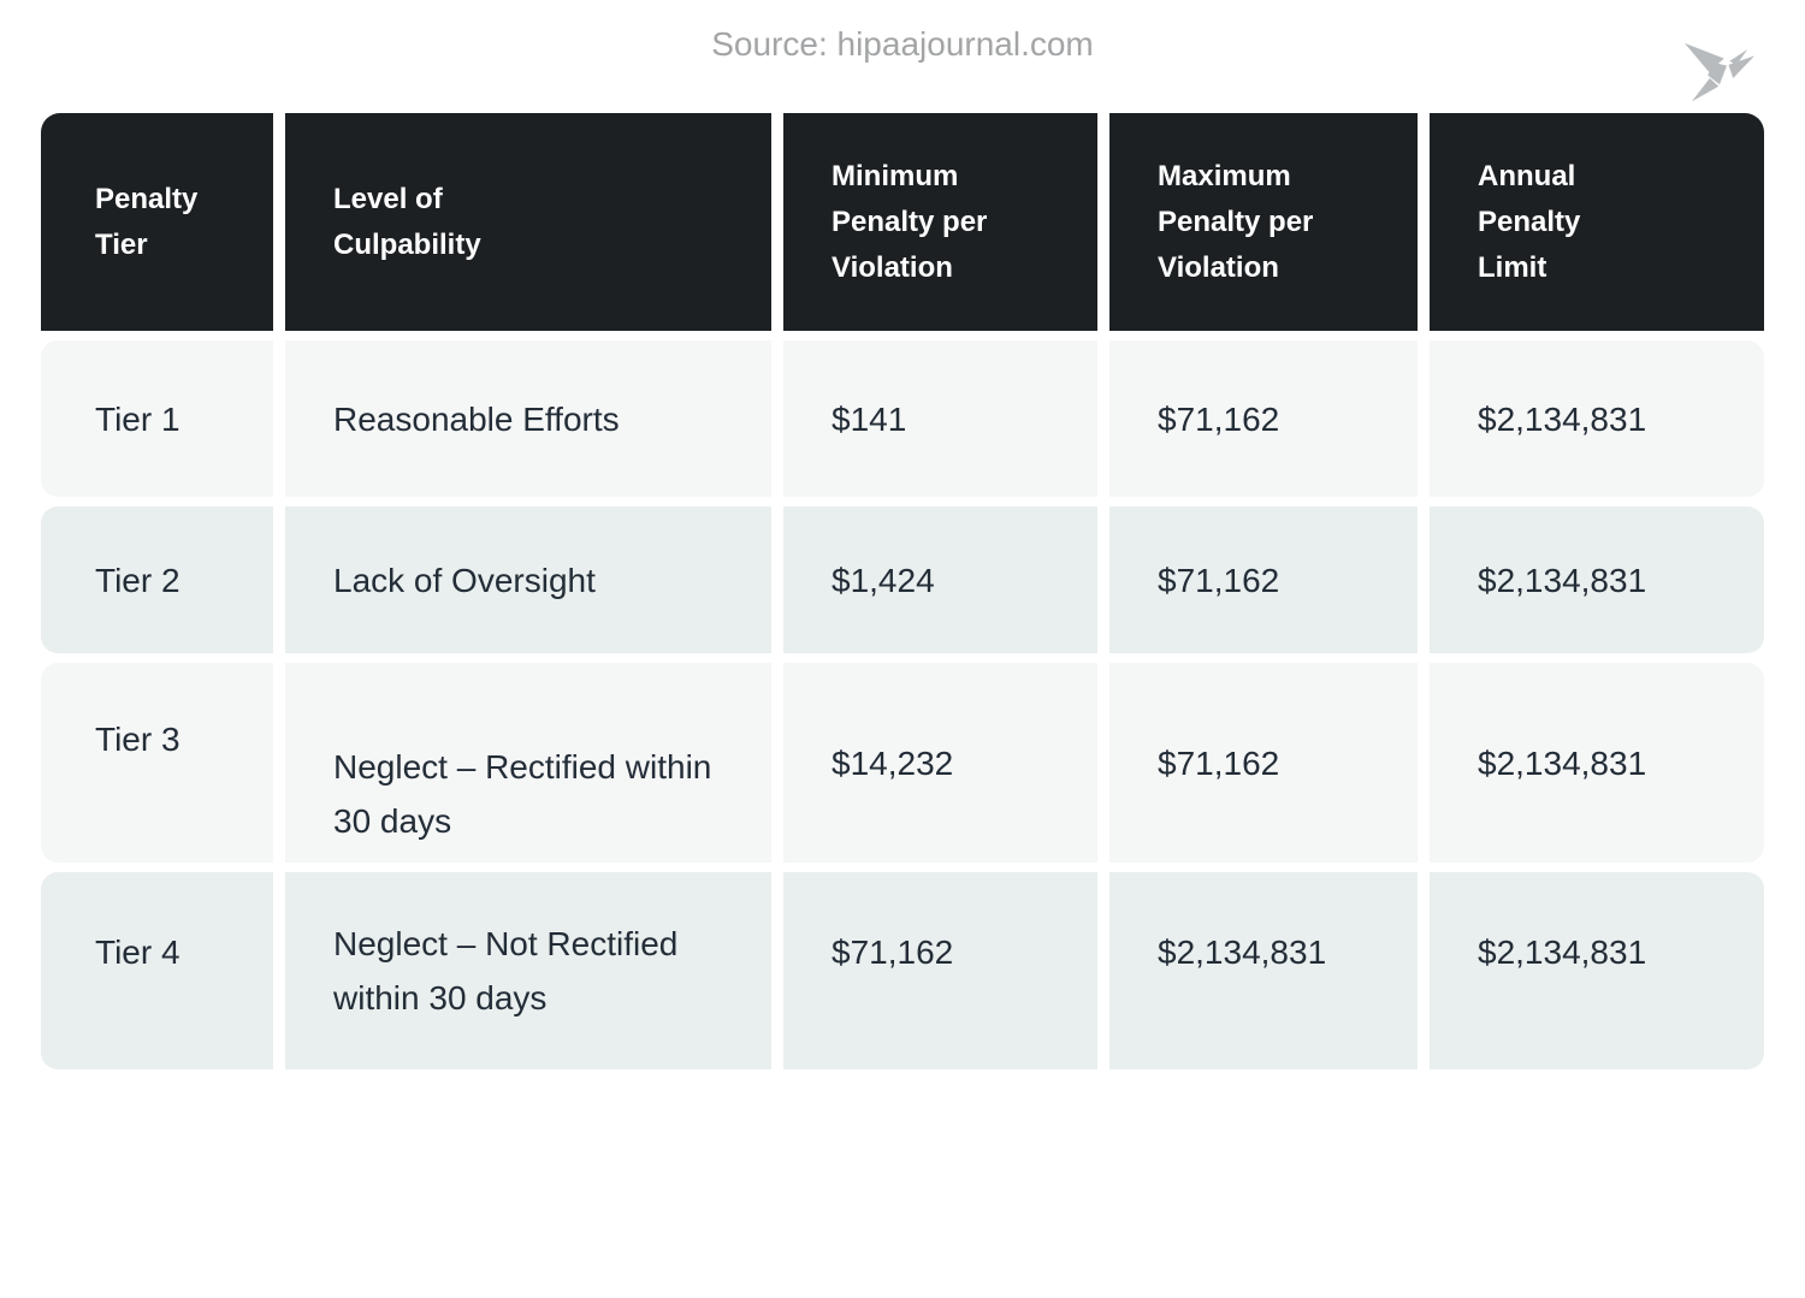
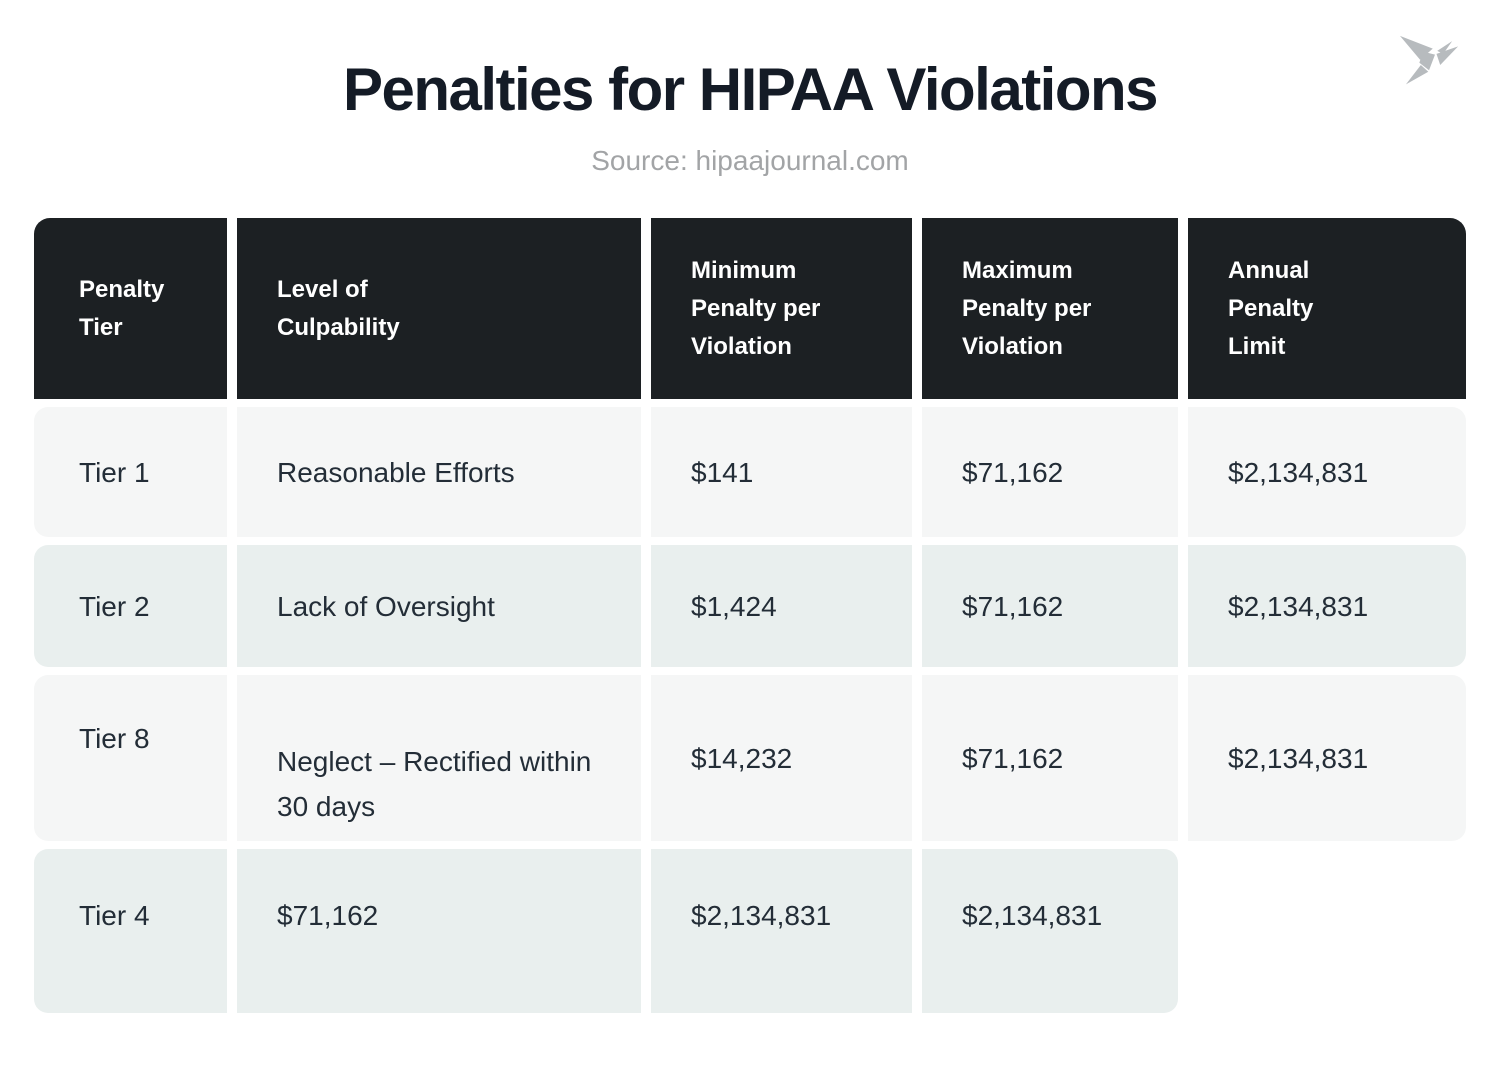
+ Penalties for HIPAA Violations
  Source: hipaajournal.com
  Penalty Tier
  Level of Culpability
  Minimum Penalty per Violation
  Maximum Penalty per Violation
  Annual Penalty Limit
  Tier 1
  Reasonable Efforts
  $141
  $71,162
  $2,134,831
  Tier 2
  Lack of Oversight
  $1,424
  $71,162
  $2,134,831
- Tier 3
+ Tier 8
  Neglect – Rectified within 30 days
  $14,232
  $71,162
  $2,134,831
  Tier 4
- Neglect – Not Rectified within 30 days
  $71,162
  $2,134,831
  $2,134,831
